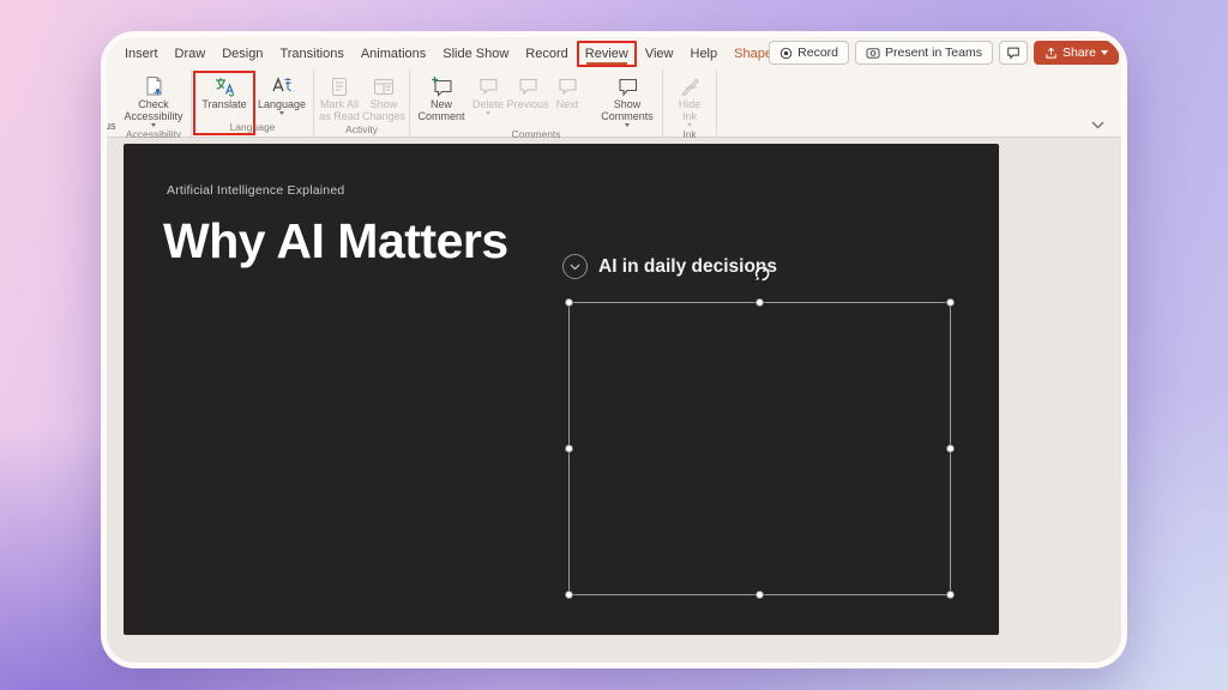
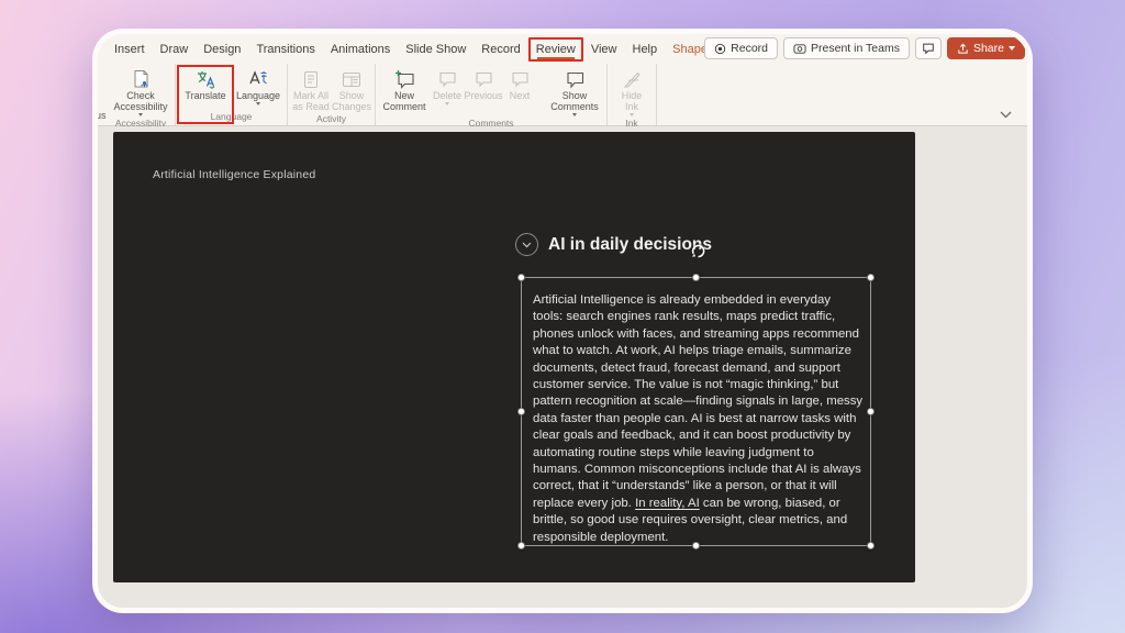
  Insert
  Draw
  Design
  Transitions
  Animations
  Slide Show
  Record
  Review
  View
  Help
  Record
  Present in Teams
  Share
  us
  Check
  Accessibility
  Accessibility
  Translate
  Language
  Language
  Mark All
  as Read
  Show
  Changes
  Activity
  New
  Comment
  Delete
  Previous
  Next
  Show
  Comments
  Comments
  Hide
  Ink
  Ink
  Artificial Intelligence Explained
- Why AI Matters
  AI in daily decisions
+ Artificial Intelligence is already embedded in everyday tools: search engines rank results, maps predict traffic, phones unlock with faces, and streaming apps recommend what to watch. At work, AI helps triage emails, summarize documents, detect fraud, forecast demand, and support customer service. The value is not “magic thinking,” but pattern recognition at scale—finding signals in large, messy data faster than people can. AI is best at narrow tasks with clear goals and feedback, and it can boost productivity by automating routine steps while leaving judgment to humans. Common misconceptions include that AI is always correct, that it “understands” like a person, or that it will replace every job. In reality, AI can be wrong, biased, or brittle, so good use requires oversight, clear metrics, and responsible deployment.
